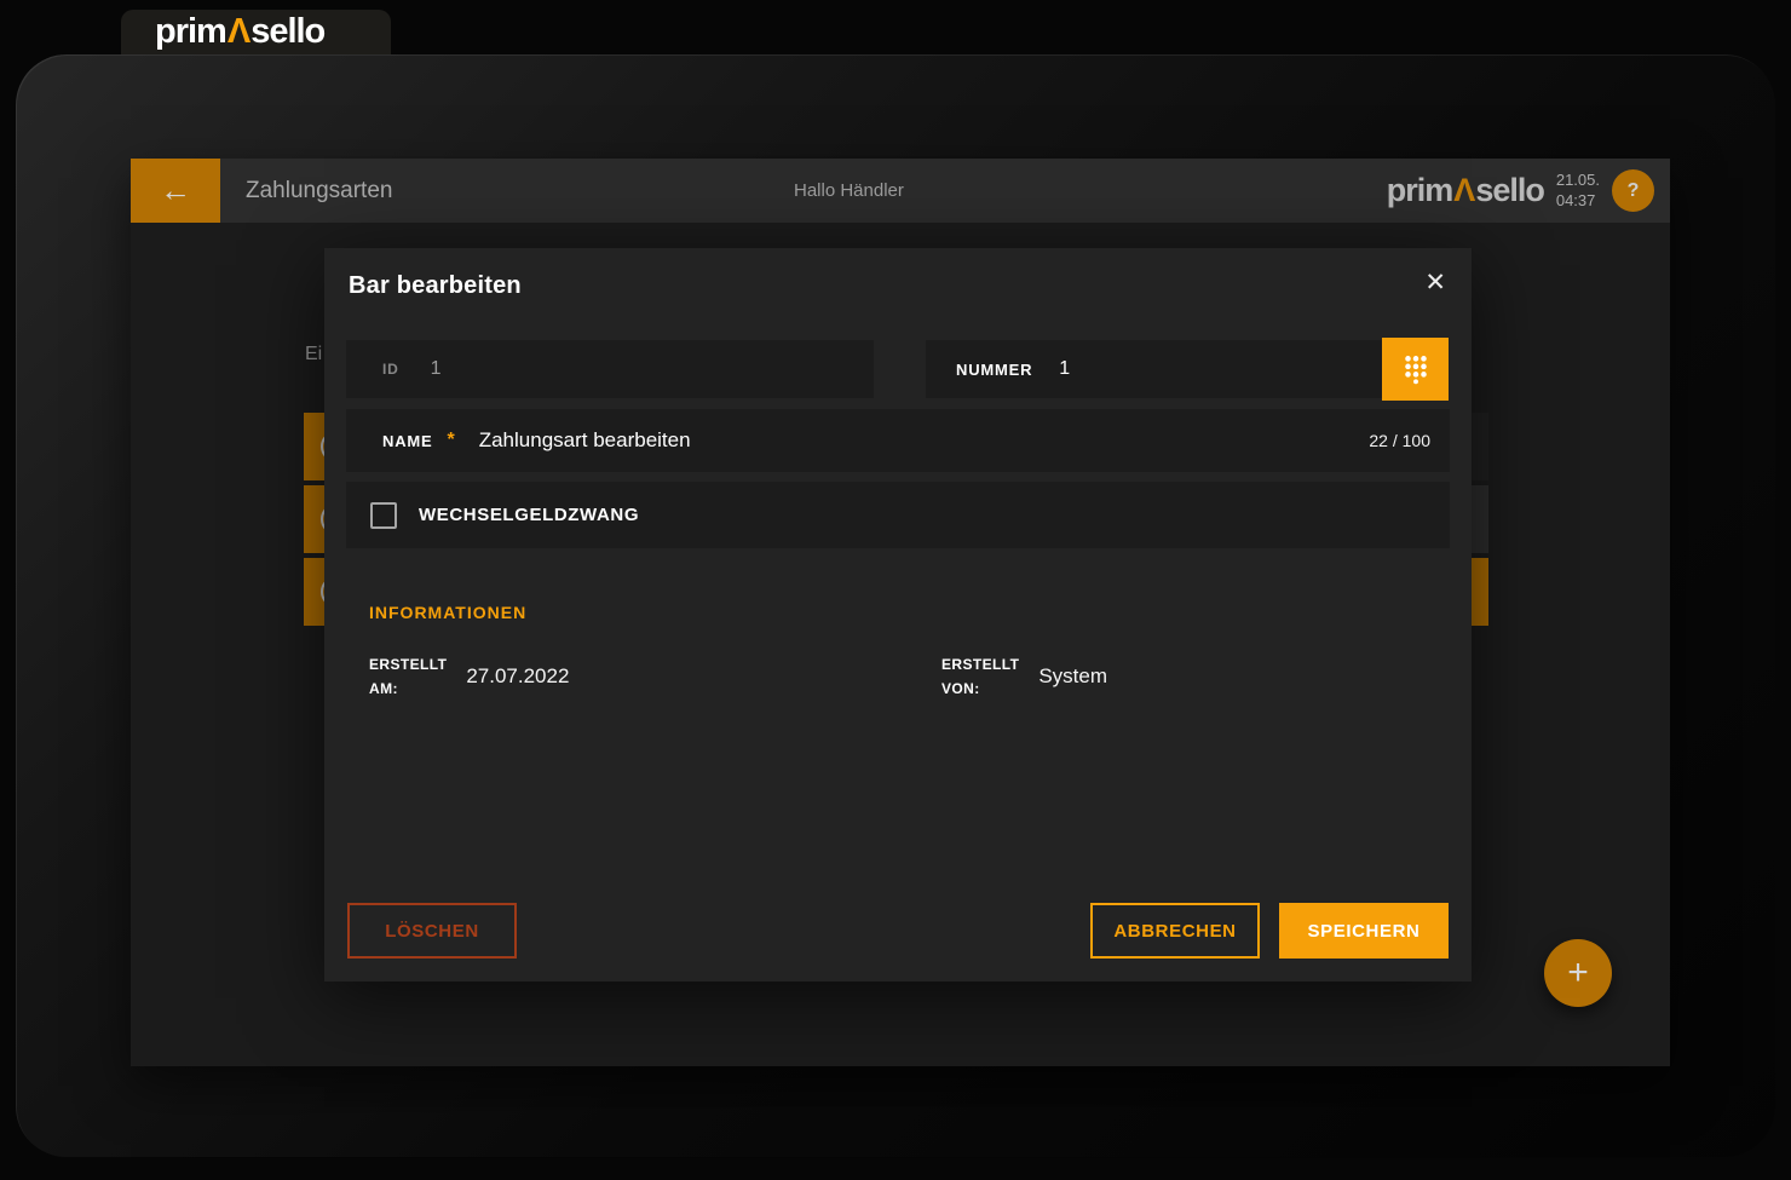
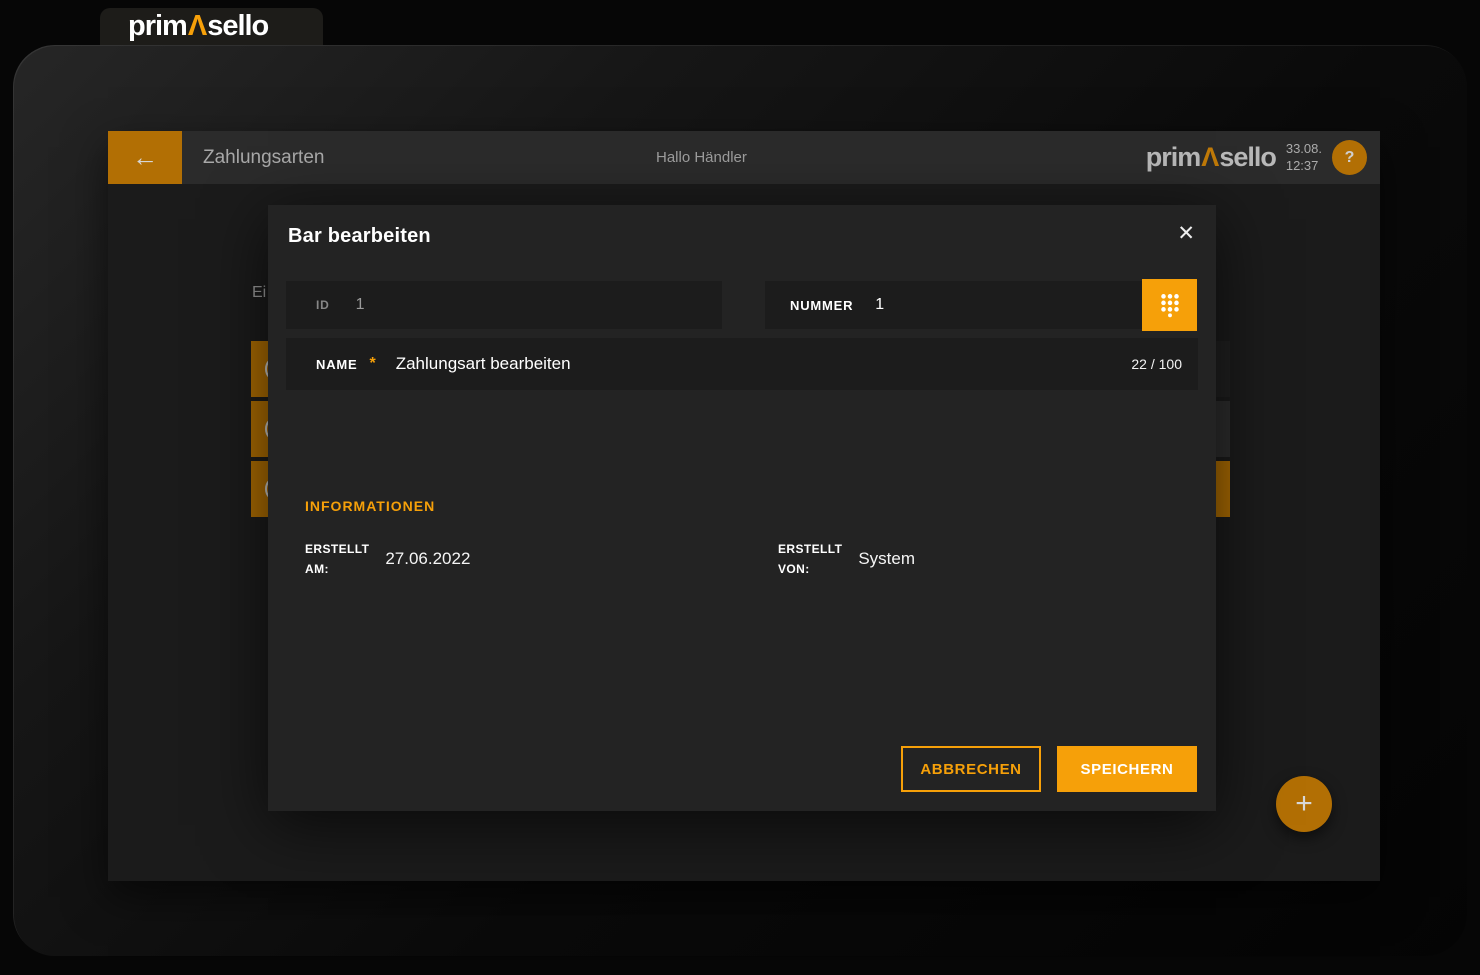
  primΛsello
  ←
  Zahlungsarten
  Hallo Händler
  primΛsello
- 21.05.
+ 33.08.
- 04:37
+ 12:37
  ?
  Ei
  +
  Bar bearbeiten
  ✕
  ID
  1
  NUMMER
  1
  NAME
  *
  Zahlungsart bearbeiten
  22 / 100
- WECHSELGELDZWANG
  INFORMATIONEN
  ERSTELLT
  AM:
- 27.07.2022
+ 27.06.2022
  ERSTELLT
  VON:
  System
- LÖSCHEN
  ABBRECHEN
  SPEICHERN
